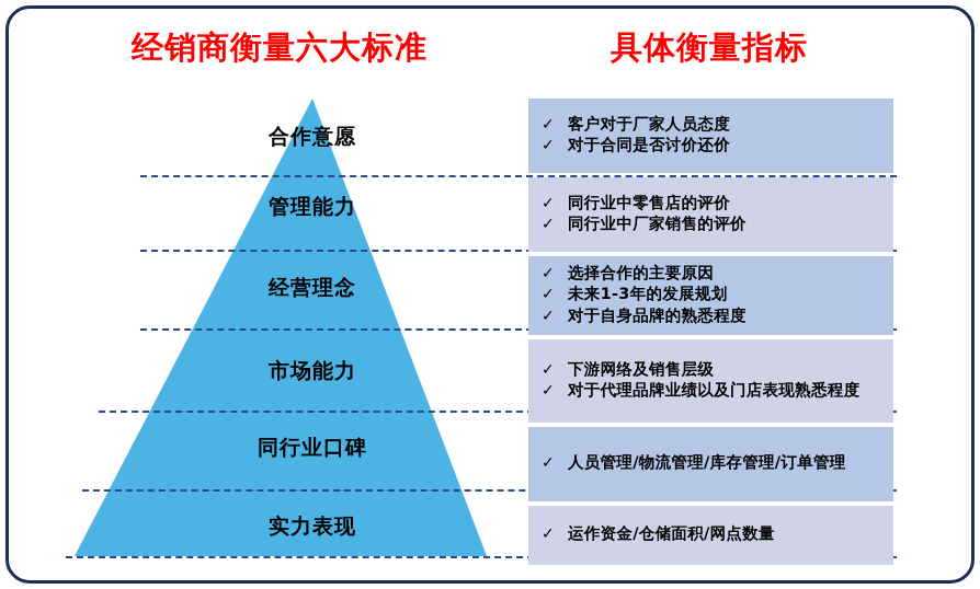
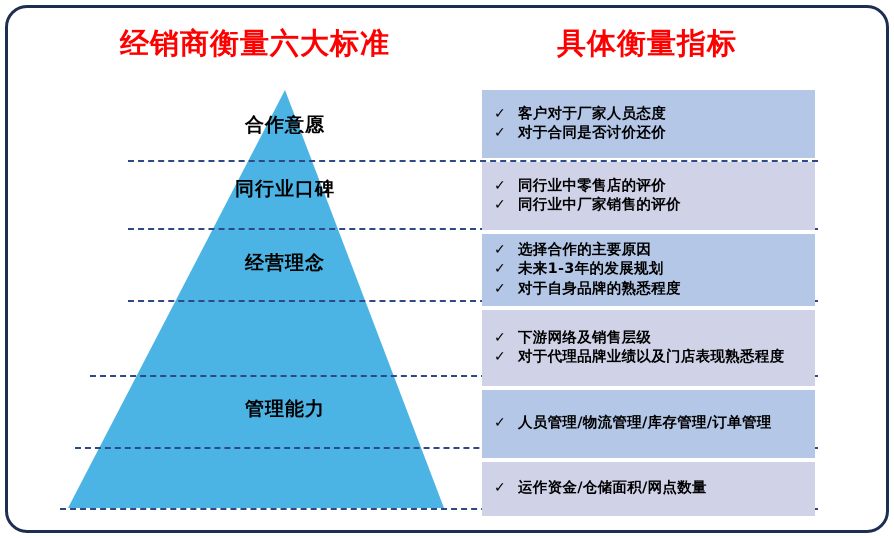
  经销商衡量六大标准
  具体衡量指标
  合作意愿
- 管理能力
+ 同行业口碑
  经营理念
- 市场能力
- 同行业口碑
+ 管理能力
- 实力表现
  ✓
  客户对于厂家人员态度
  ✓
  对于合同是否讨价还价
  ✓
  同行业中零售店的评价
  ✓
  同行业中厂家销售的评价
  ✓
  选择合作的主要原因
  ✓
  未来1-3年的发展规划
  ✓
  对于自身品牌的熟悉程度
  ✓
  下游网络及销售层级
  ✓
  对于代理品牌业绩以及门店表现熟悉程度
  ✓
  人员管理/物流管理/库存管理/订单管理
  ✓
  运作资金/仓储面积/网点数量
